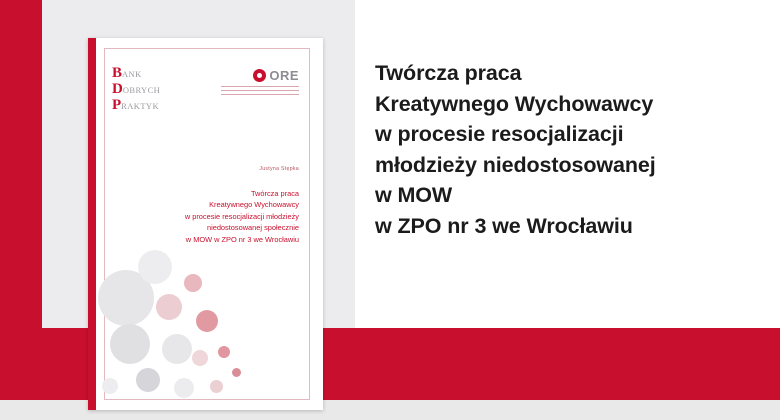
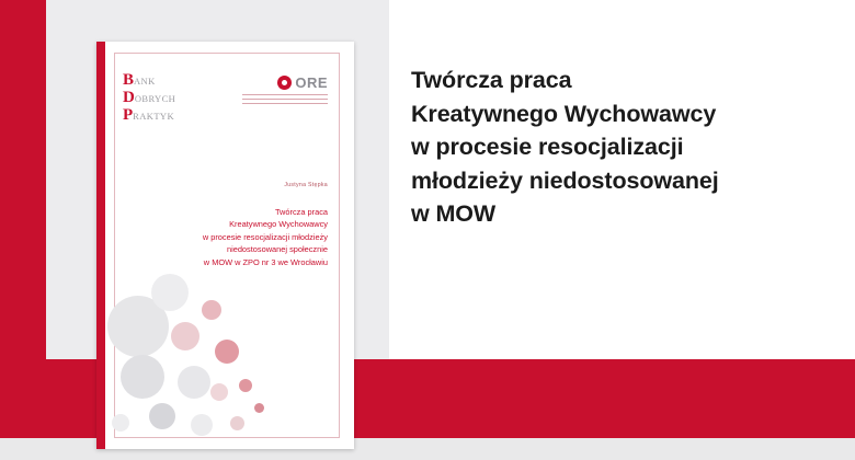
  B
  ANK
  D
  OBRYCH
  P
  RAKTYK
  ORE
  Twórcza praca
  Kreatywnego Wychowawcy
  w procesie resocjalizacji młodzieży
  niedostosowanej społecznie
  w MOW w ZPO nr 3 we Wrocławiu
  Twórcza praca
  Kreatywnego Wychowawcy
  w procesie resocjalizacji
  młodzieży niedostosowanej
  w MOW
- w ZPO nr 3 we Wrocławiu
